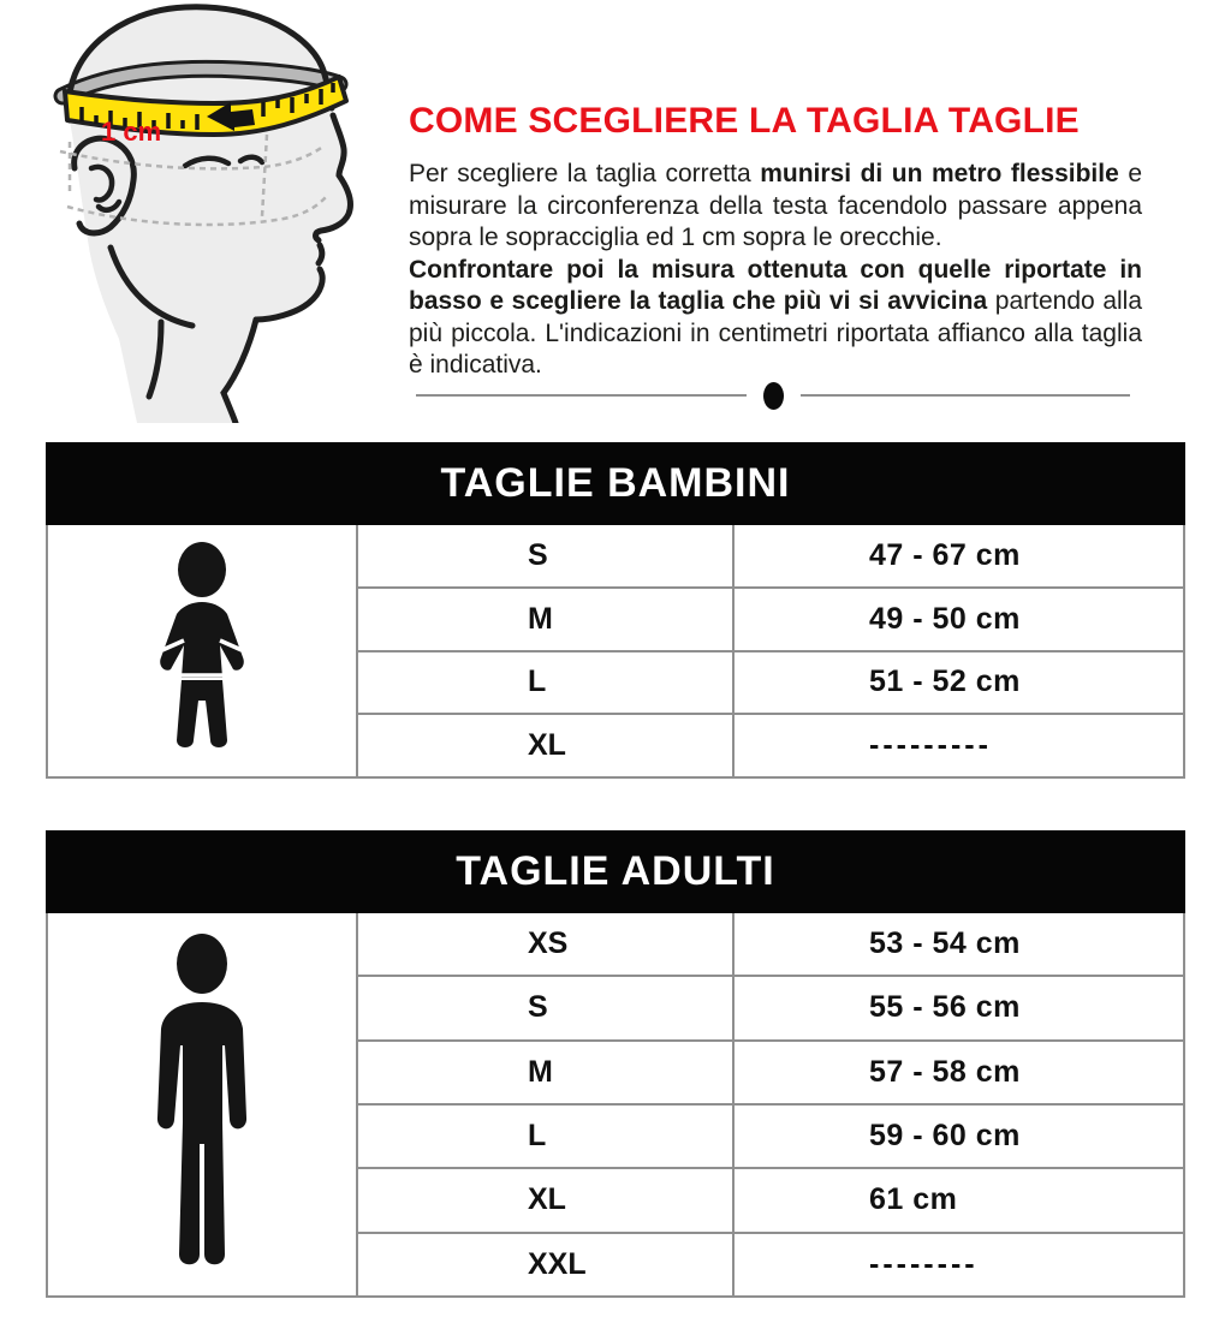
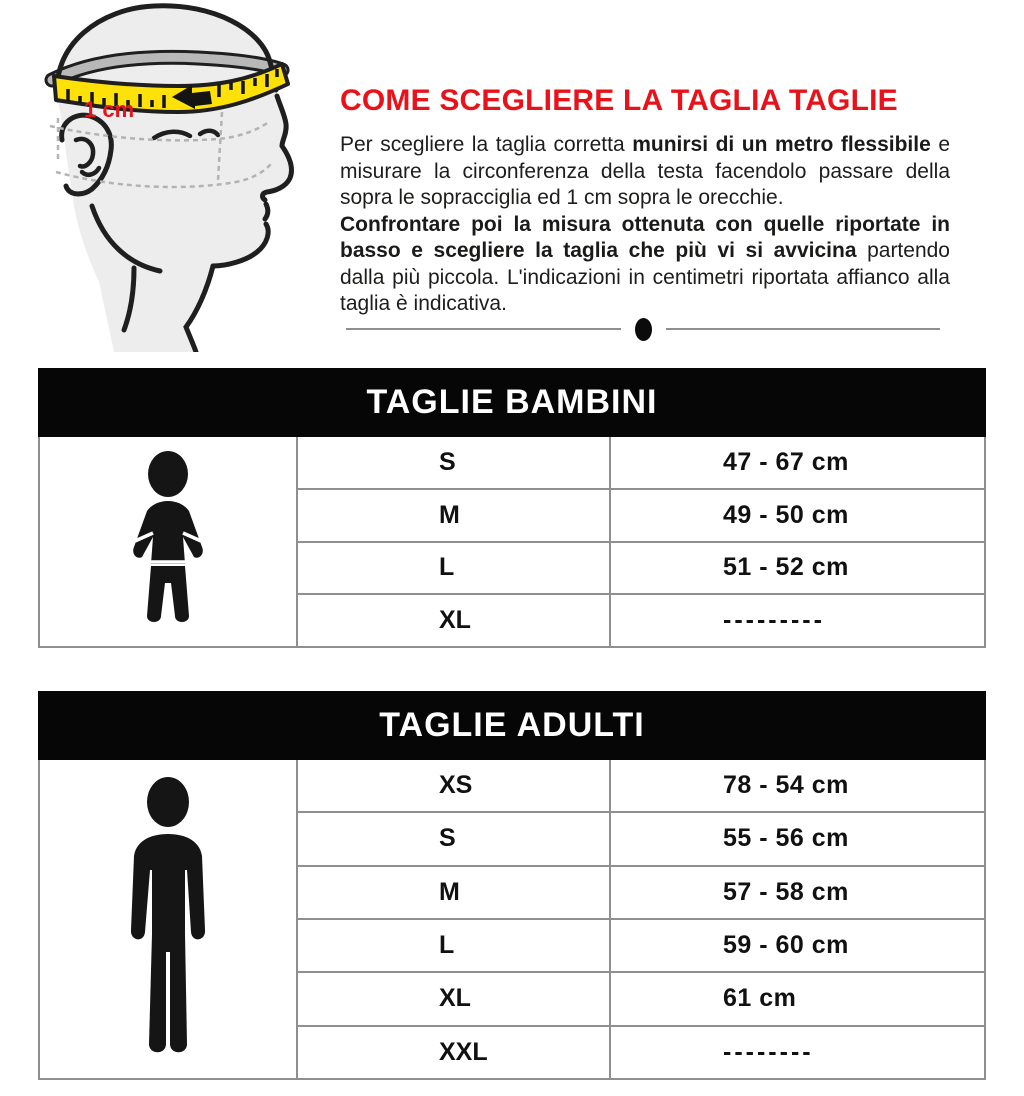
  1 cm
  COME SCEGLIERE LA TAGLIA TAGLIE
- Per scegliere la taglia corretta munirsi di un metro flessibile e misurare la circonferenza della testa facendolo passare appena sopra le sopracciglia ed 1 cm sopra le orecchie.
+ Per scegliere la taglia corretta munirsi di un metro flessibile e misurare la circonferenza della testa facendolo passare della sopra le sopracciglia ed 1 cm sopra le orecchie.
- Confrontare poi la misura ottenuta con quelle riportate in basso e scegliere la taglia che più vi si avvicina partendo alla più piccola. L'indicazioni in centimetri riportata affianco alla taglia è indicativa.
+ Confrontare poi la misura ottenuta con quelle riportate in basso e scegliere la taglia che più vi si avvicina partendo dalla più piccola. L'indicazioni in centimetri riportata affianco alla taglia è indicativa.
  TAGLIE BAMBINI
  S
  47 - 67 cm
  M
  49 - 50 cm
  L
  51 - 52 cm
  XL
  ---------
  TAGLIE ADULTI
  XS
- 53 - 54 cm
+ 78 - 54 cm
  S
  55 - 56 cm
  M
  57 - 58 cm
  L
  59 - 60 cm
  XL
  61 cm
  XXL
  --------
